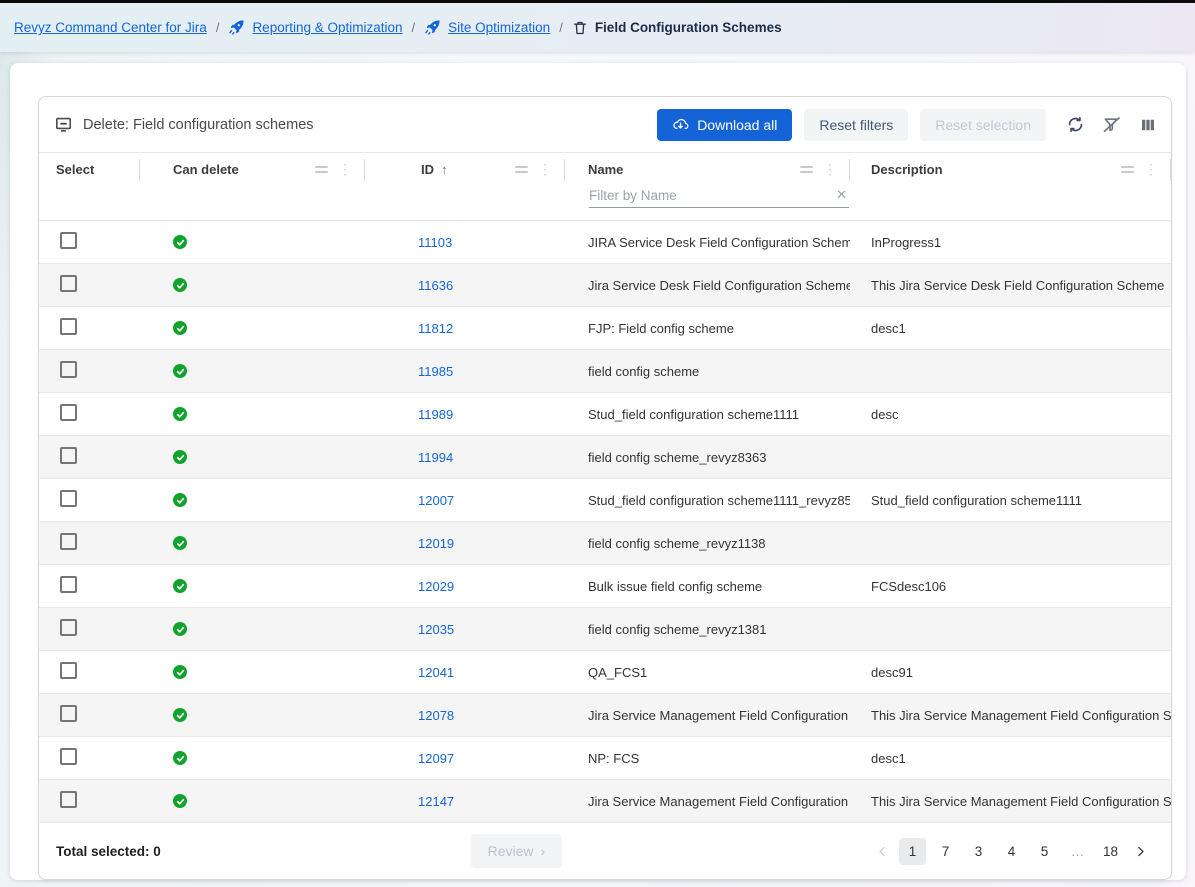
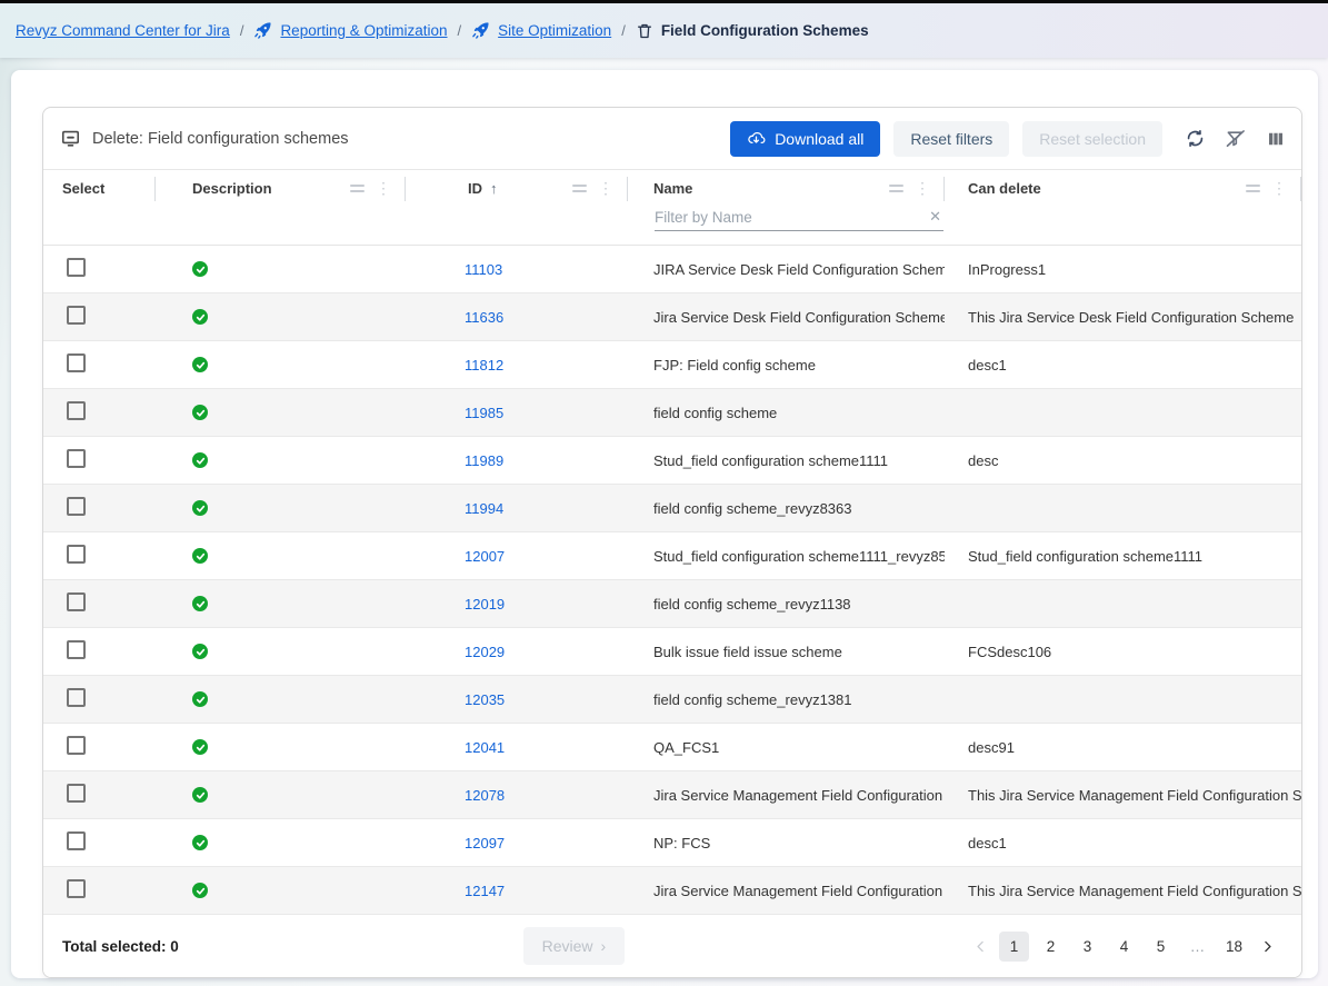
  Revyz Command Center for Jira
  /
  Reporting & Optimization
  /
  Site Optimization
  /
  Field Configuration Schemes
  Delete: Field configuration schemes
  Download all
  Reset filters
  Reset selection
  Select
- Can delete
+ Description
  ⋮
  ID
  ↑
  ⋮
  Name
  ⋮
- Description
+ Can delete
  ⋮
  Filter by Name
  ✕
  11103
  JIRA Service Desk Field Configuration Schem
  InProgress1
  11636
  Jira Service Desk Field Configuration Scheme
  This Jira Service Desk Field Configuration Scheme
  11812
  FJP: Field config scheme
  desc1
  11985
  field config scheme
  11989
  Stud_field configuration scheme1111
  desc
  11994
  field config scheme_revyz8363
  12007
  Stud_field configuration scheme1111_revyz85
  Stud_field configuration scheme1111
  12019
  field config scheme_revyz1138
  12029
- Bulk issue field config scheme
+ Bulk issue field issue scheme
  FCSdesc106
  12035
  field config scheme_revyz1381
  12041
  QA_FCS1
  desc91
  12078
  Jira Service Management Field Configuration
  This Jira Service Management Field Configuration S
  12097
  NP: FCS
  desc1
  12147
  Jira Service Management Field Configuration
  This Jira Service Management Field Configuration S
  Total selected: 0
  Review
  ›
  1
- 7
+ 2
  3
  4
  5
  …
  18
